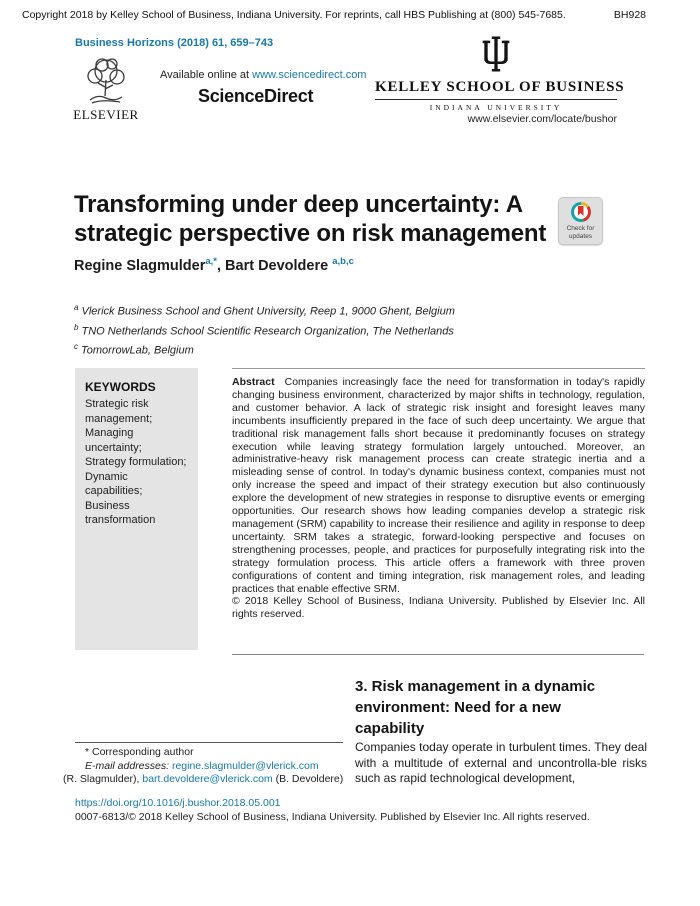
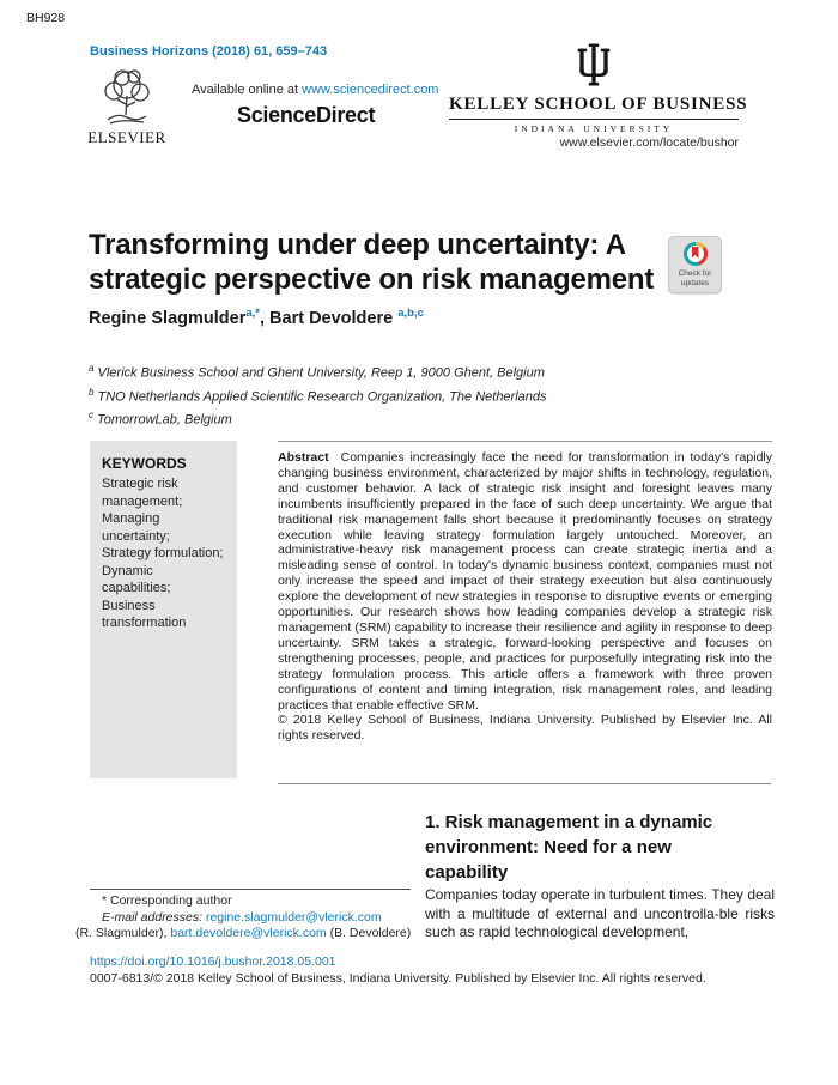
- Copyright 2018 by Kelley School of Business, Indiana University. For reprints, call HBS Publishing at (800) 545-7685.
  BH928
  Business Horizons (2018) 61, 659–743
  ELSEVIER
  Available online at www.sciencedirect.com
  ScienceDirect
  KELLEY SCHOOL OF BUSINESS
  INDIANA UNIVERSITY
  www.elsevier.com/locate/bushor
  Transforming under deep uncertainty: A strategic perspective on risk management
  Regine Slagmuldera,*, Bart Devoldere a,b,c
  a Vlerick Business School and Ghent University, Reep 1, 9000 Ghent, Belgium
- b TNO Netherlands School Scientific Research Organization, The Netherlands
+ b TNO Netherlands Applied Scientific Research Organization, The Netherlands
  c TomorrowLab, Belgium
  KEYWORDS
  Strategic risk
  management;
  Managing uncertainty;
  Strategy formulation;
  Dynamic capabilities;
  Business
  transformation
  Abstract Companies increasingly face the need for transformation in today's rapidly changing business environment, characterized by major shifts in technology, regulation, and customer behavior. A lack of strategic risk insight and foresight leaves many incumbents insufficiently prepared in the face of such deep uncertainty. We argue that traditional risk management falls short because it predominantly focuses on strategy execution while leaving strategy formulation largely untouched. Moreover, an administrative-heavy risk management process can create strategic inertia and a misleading sense of control. In today's dynamic business context, companies must not only increase the speed and impact of their strategy execution but also continuously explore the development of new strategies in response to disruptive events or emerging opportunities. Our research shows how leading companies develop a strategic risk management (SRM) capability to increase their resilience and agility in response to deep uncertainty. SRM takes a strategic, forward-looking perspective and focuses on strengthening processes, people, and practices for purposefully integrating risk into the strategy formulation process. This article offers a framework with three proven configurations of content and timing integration, risk management roles, and leading practices that enable effective SRM.
  © 2018 Kelley School of Business, Indiana University. Published by Elsevier Inc. All rights reserved.
- 3. Risk management in a dynamic environment: Need for a new capability
+ 1. Risk management in a dynamic environment: Need for a new capability
  Companies today operate in turbulent times. They deal with a multitude of external and uncontrolla-ble risks such as rapid technological development,
  * Corresponding author
  E-mail addresses: regine.slagmulder@vlerick.com
  (R. Slagmulder), bart.devoldere@vlerick.com (B. Devoldere)
  https://doi.org/10.1016/j.bushor.2018.05.001
  0007-6813/© 2018 Kelley School of Business, Indiana University. Published by Elsevier Inc. All rights reserved.
